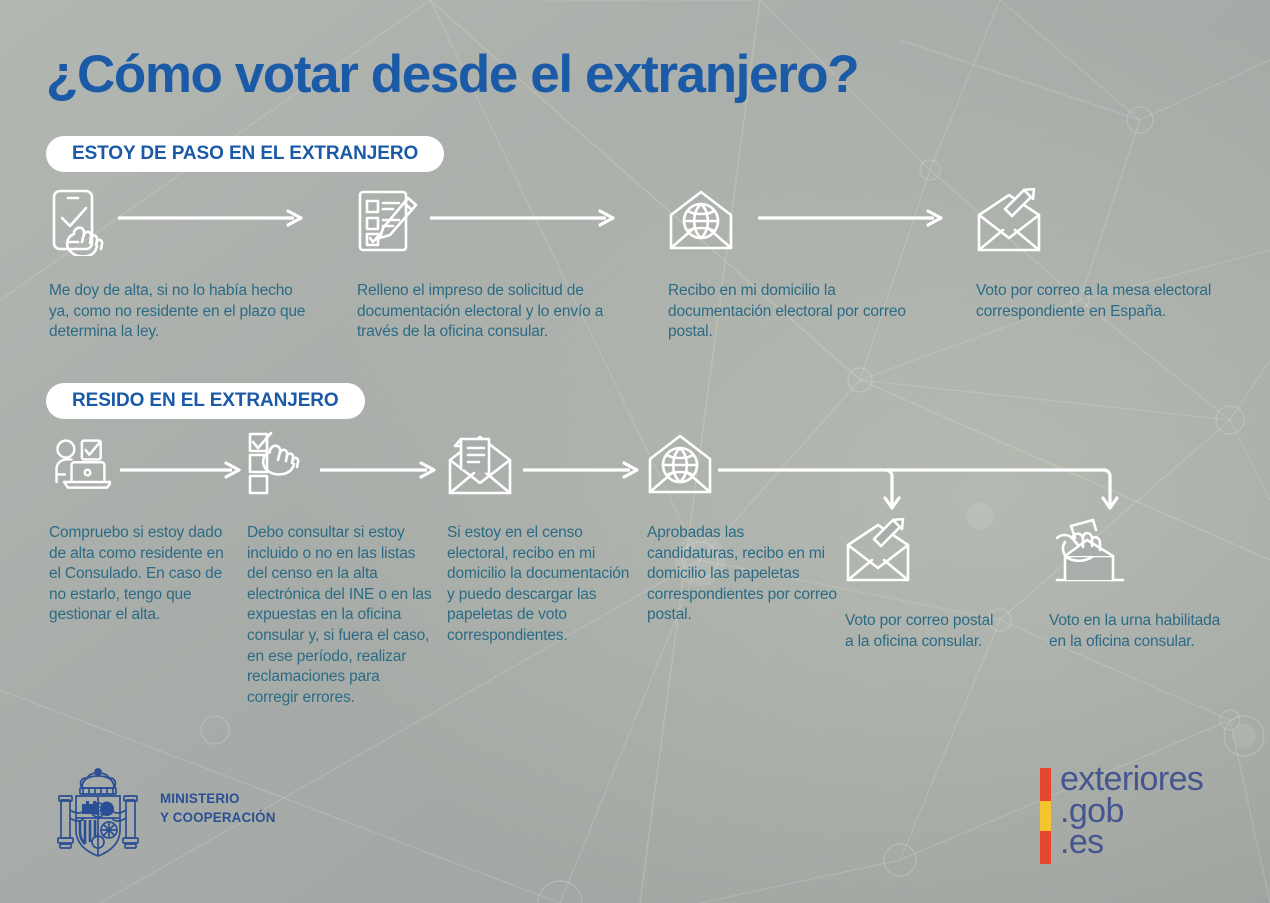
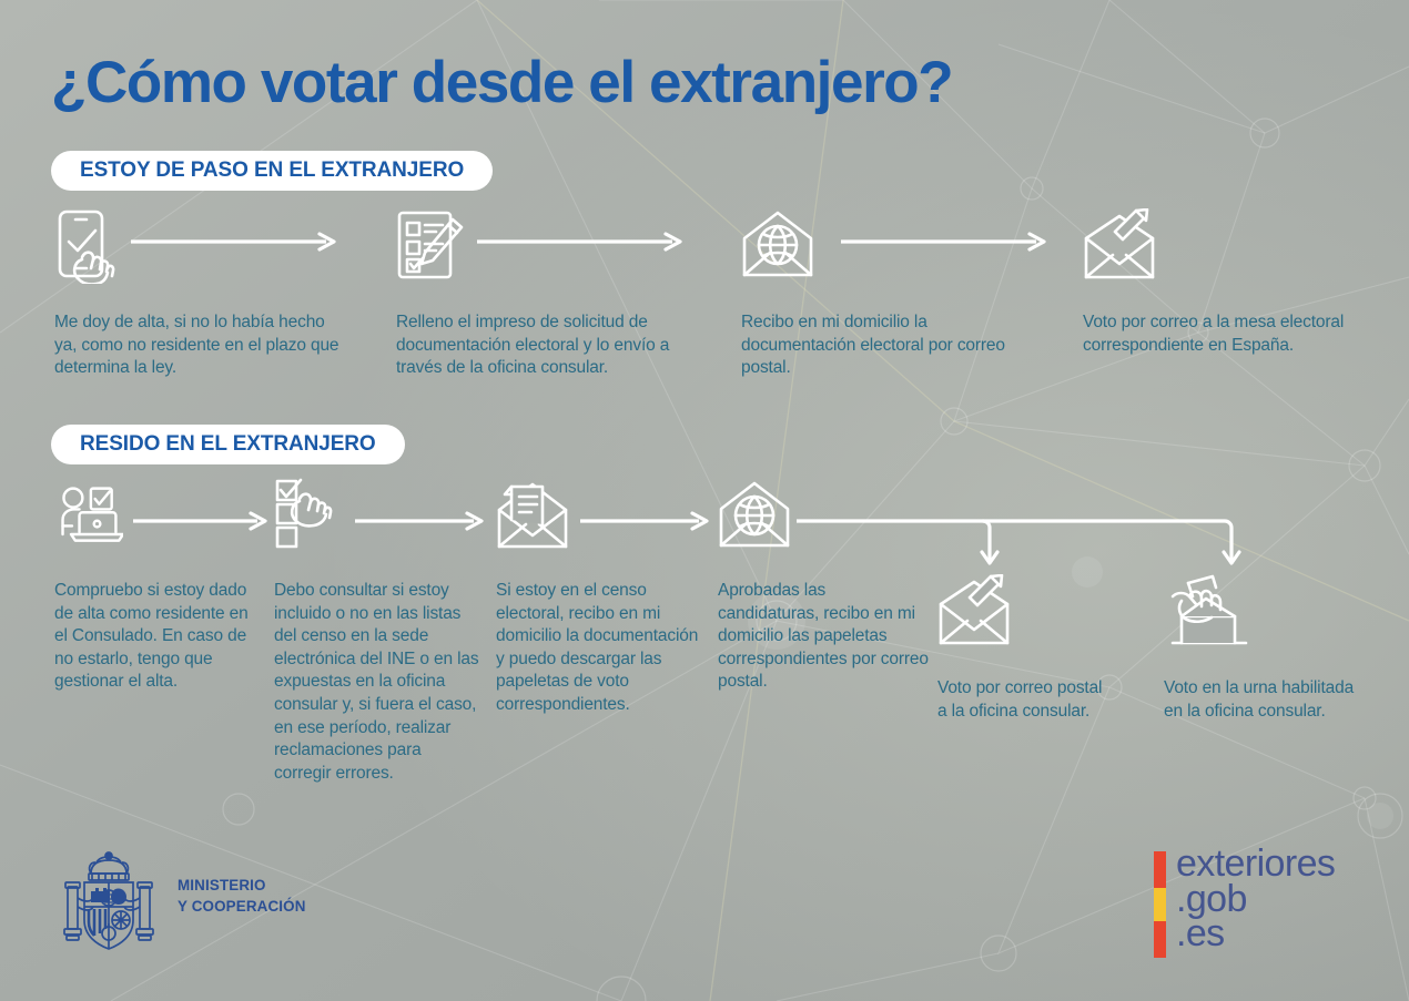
  ¿Cómo votar desde el extranjero?
  ESTOY DE PASO EN EL EXTRANJERO
  Me doy de alta, si no lo había hecho ya, como no residente en el plazo que determina la ley.
  Relleno el impreso de solicitud de documentación electoral y lo envío a través de la oficina consular.
  Recibo en mi domicilio la documentación electoral por correo postal.
  Voto por correo a la mesa electoral correspondiente en España.
  RESIDO EN EL EXTRANJERO
  Compruebo si estoy dado de alta como residente en el Consulado. En caso de no estarlo, tengo que gestionar el alta.
- Debo consultar si estoy incluido o no en las listas del censo en la alta electrónica del INE o en las expuestas en la oficina consular y, si fuera el caso, en ese período, realizar reclamaciones para corregir errores.
+ Debo consultar si estoy incluido o no en las listas del censo en la sede electrónica del INE o en las expuestas en la oficina consular y, si fuera el caso, en ese período, realizar reclamaciones para corregir errores.
  Si estoy en el censo electoral, recibo en mi domicilio la documentación y puedo descargar las papeletas de voto correspondientes.
  Aprobadas las candidaturas, recibo en mi domicilio las papeletas correspondientes por correo postal.
  Voto por correo postal a la oficina consular.
  Voto en la urna habilitada en la oficina consular.
  MINISTERIO
  Y COOPERACIÓN
  exteriores
  .gob
  .es
